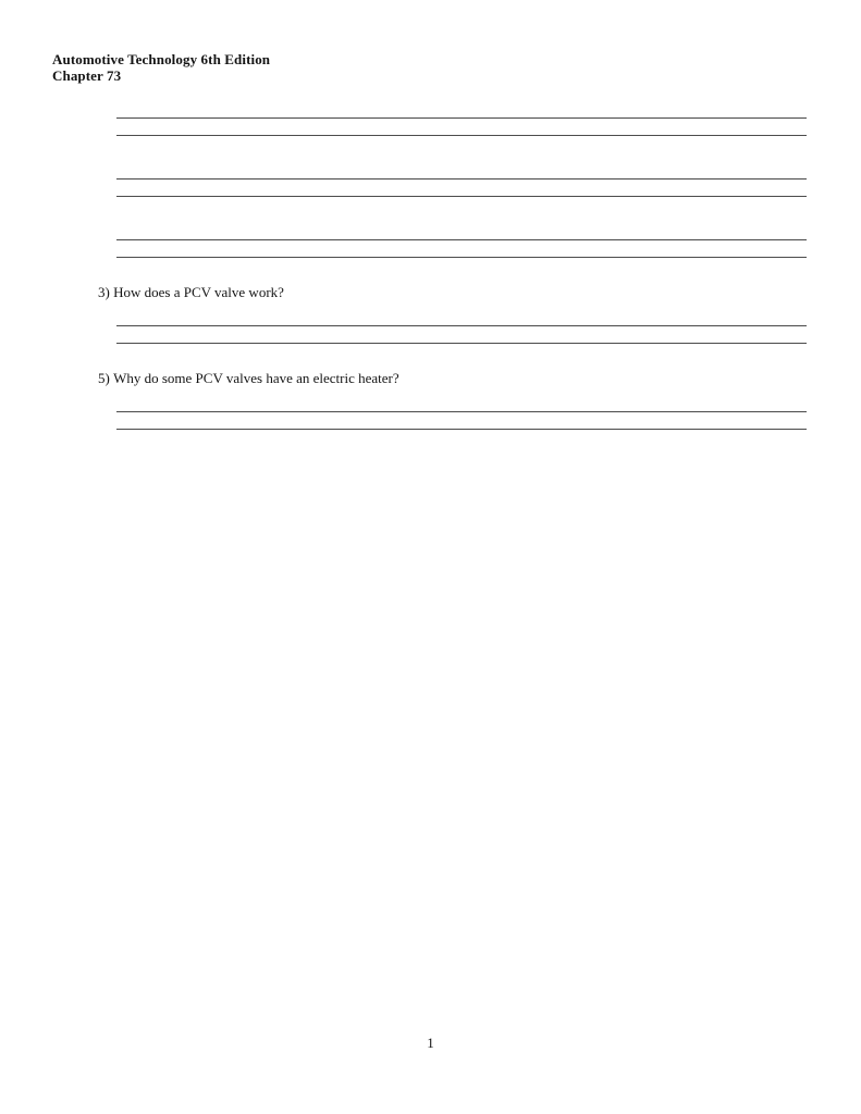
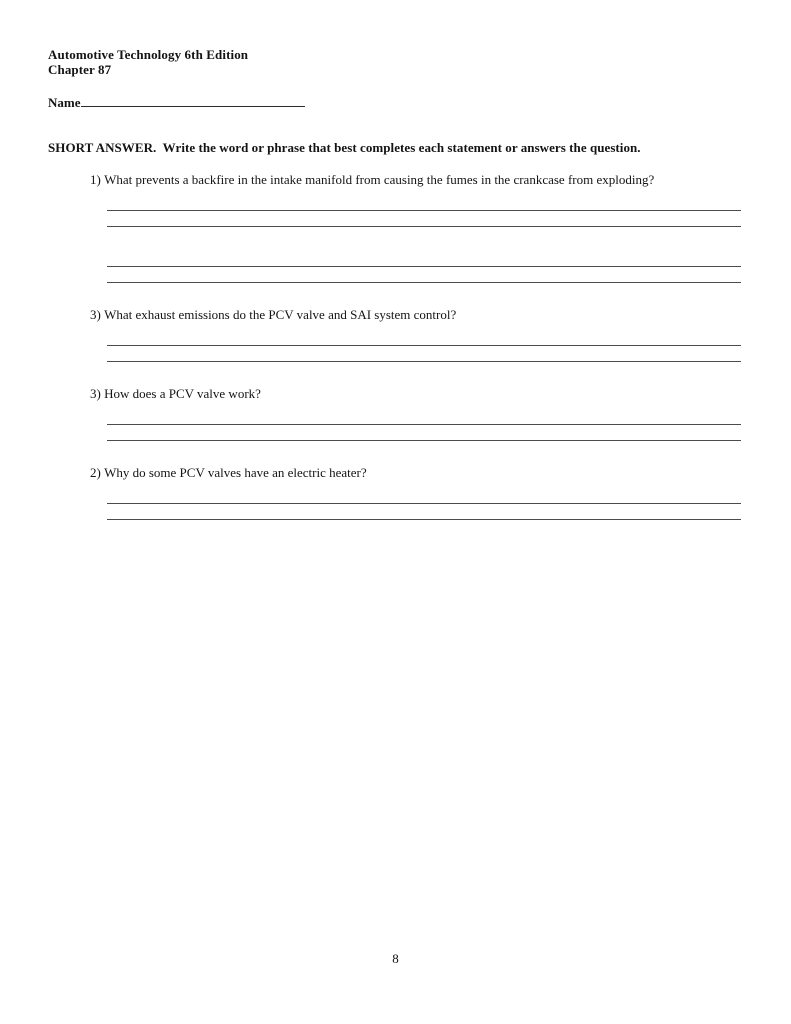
  Automotive Technology 6th Edition
- Chapter 73
+ Chapter 87
+ Name
+ SHORT ANSWER. Write the word or phrase that best completes each statement or answers the question.
+ 1) What prevents a backfire in the intake manifold from causing the fumes in the crankcase from exploding?
+ 3) What exhaust emissions do the PCV valve and SAI system control?
  3) How does a PCV valve work?
- 5) Why do some PCV valves have an electric heater?
+ 2) Why do some PCV valves have an electric heater?
- 1
+ 8
